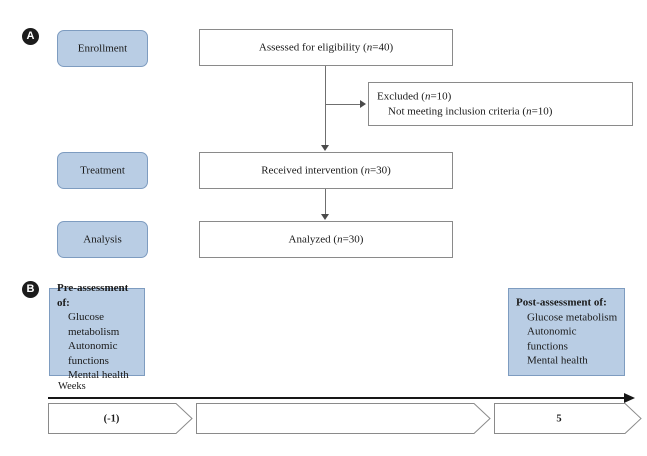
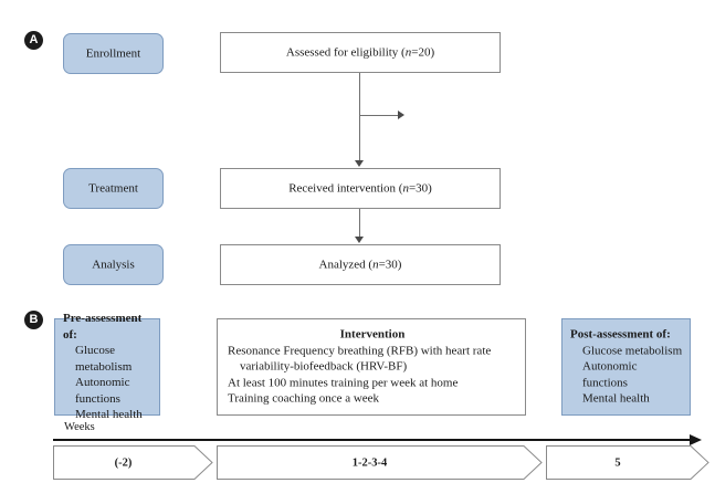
  A
  Enrollment
  Treatment
  Analysis
- Assessed for eligibility (n=40)
+ Assessed for eligibility (n=20)
- Excluded (n=10)
- Not meeting inclusion criteria (n=10)
  Received intervention (n=30)
  Analyzed (n=30)
  B
  Pre-assessment of:
  Glucose metabolism
  Autonomic functions
  Mental health
+ Intervention
+ Resonance Frequency breathing (RFB) with heart rate
+ variability-biofeedback (HRV-BF)
+ At least 100 minutes training per week at home
+ Training coaching once a week
  Post-assessment of:
  Glucose metabolism
  Autonomic functions
  Mental health
  Weeks
- (-1)
+ (-2)
+ 1-2-3-4
  5
